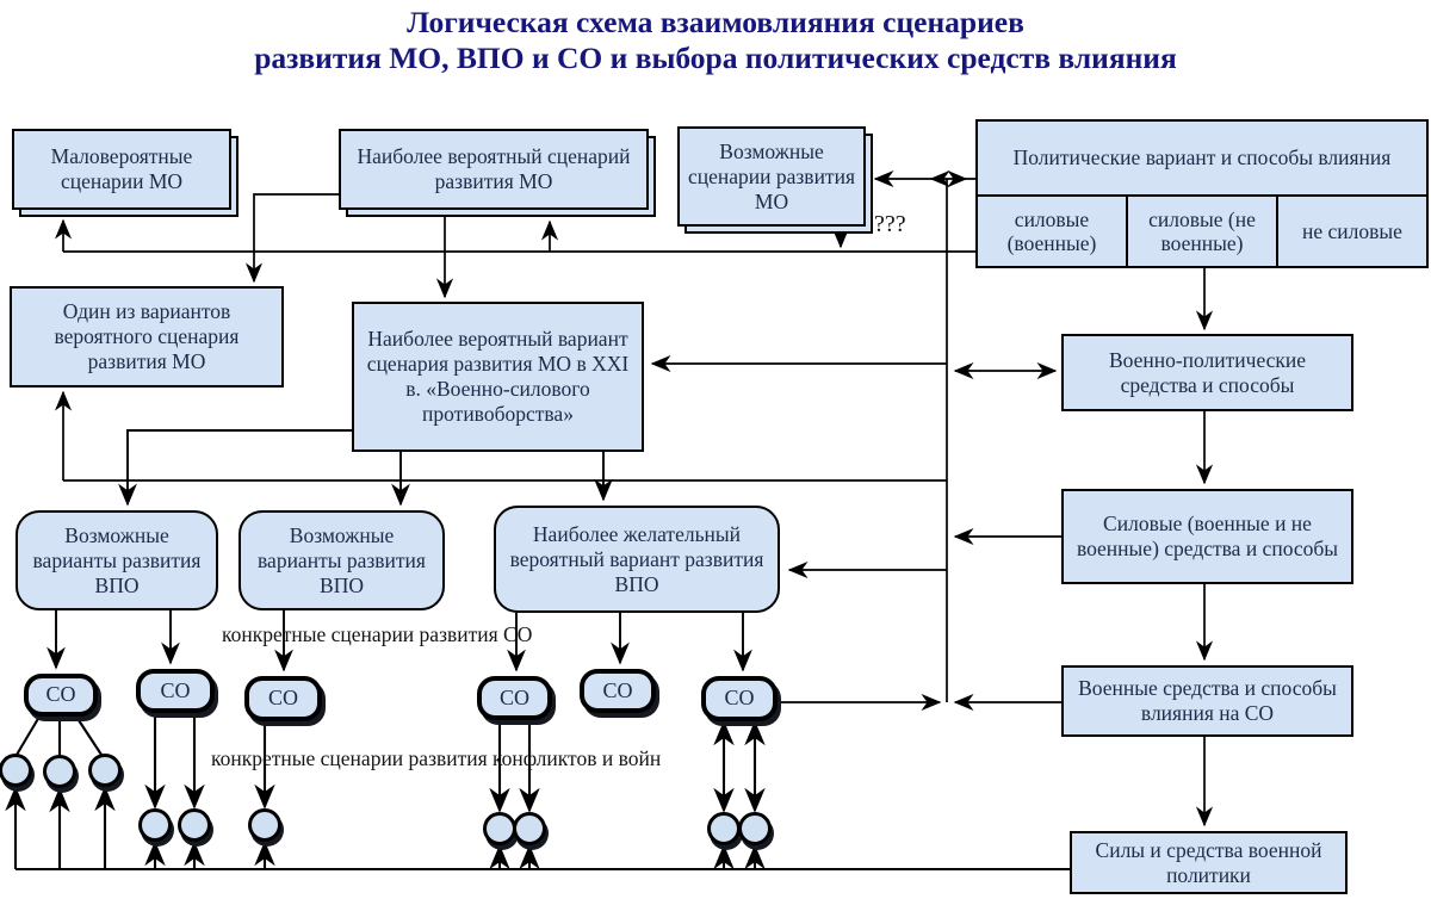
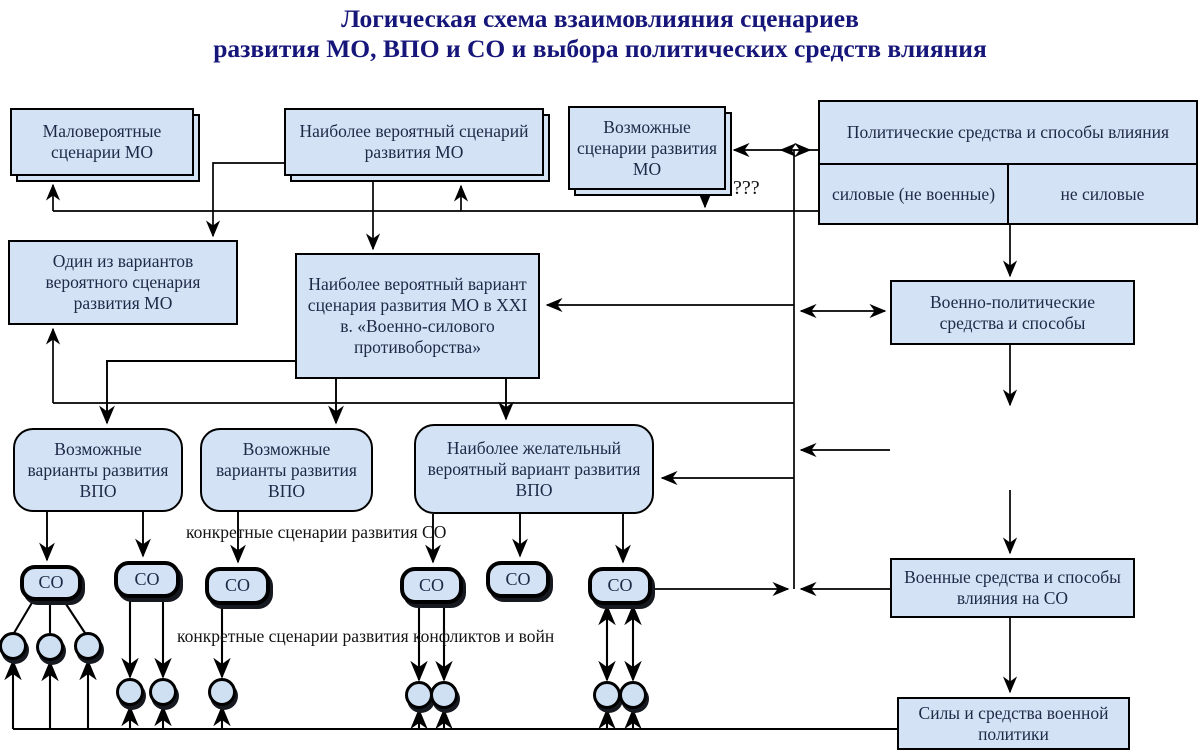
  Логическая схема взаимовлияния сценариев
  развития МО, ВПО и СО и выбора политических средств влияния
  Маловероятные сценарии МО
  Наиболее вероятный сценарий развития МО
  Возможные сценарии развития МО
- Политические вариант и способы влияния
+ Политические средства и способы влияния
- силовые (военные)
  силовые (не военные)
  не силовые
  ???
  Один из вариантов вероятного сценария развития МО
  Наиболее вероятный вариант сценария развития МО в XXI в. «Военно-силового противоборства»
  Военно-политические средства и способы
- Силовые (военные и не военные) средства и способы
  Возможные варианты развития ВПО
  Возможные варианты развития ВПО
  Наиболее желательный вероятный вариант развития ВПО
  конкретные сценарии развития СО
  СО
  СО
  СО
  СО
  СО
  СО
  Военные средства и способы влияния на СО
  конкретные сценарии развития конфликтов и войн
  Силы и средства военной политики
